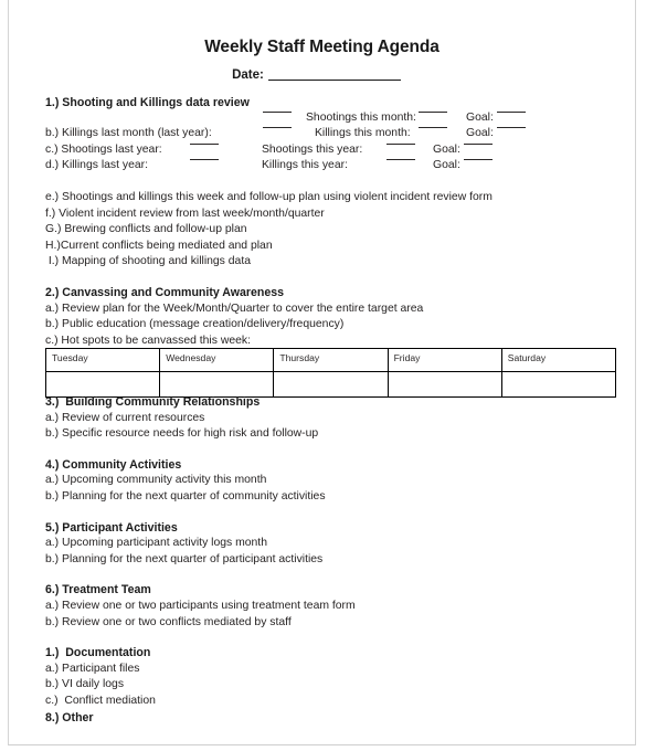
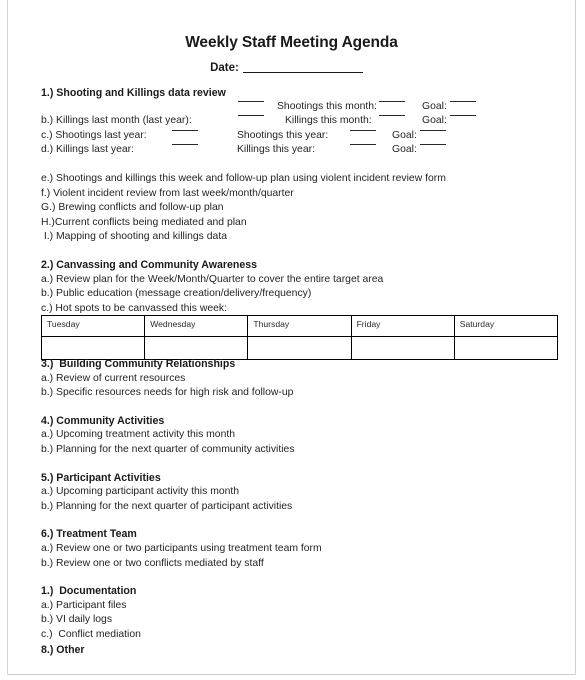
  Weekly Staff Meeting Agenda
  Date:
  1.) Shooting and Killings data review
  Shootings this month:
  Goal:
  b.) Killings last month (last year):
  Killings this month:
  Goal:
  c.) Shootings last year:
  Shootings this year:
  Goal:
  d.) Killings last year:
  Killings this year:
  Goal:
  e.) Shootings and killings this week and follow-up plan using violent incident review form
  f.) Violent incident review from last week/month/quarter
  G.) Brewing conflicts and follow-up plan
  H.)Current conflicts being mediated and plan
  I.) Mapping of shooting and killings data
  2.) Canvassing and Community Awareness
  a.) Review plan for the Week/Month/Quarter to cover the entire target area
  b.) Public education (message creation/delivery/frequency)
  c.) Hot spots to be canvassed this week:
  Tuesday	Wednesday	Thursday	Friday	Saturday
  3.) Building Community Relationships
  a.) Review of current resources
- b.) Specific resource needs for high risk and follow-up
+ b.) Specific resources needs for high risk and follow-up
  4.) Community Activities
- a.) Upcoming community activity this month
+ a.) Upcoming treatment activity this month
  b.) Planning for the next quarter of community activities
  5.) Participant Activities
- a.) Upcoming participant activity logs month
+ a.) Upcoming participant activity this month
  b.) Planning for the next quarter of participant activities
  6.) Treatment Team
  a.) Review one or two participants using treatment team form
  b.) Review one or two conflicts mediated by staff
  1.) Documentation
  a.) Participant files
  b.) VI daily logs
  c.) Conflict mediation
  8.) Other
